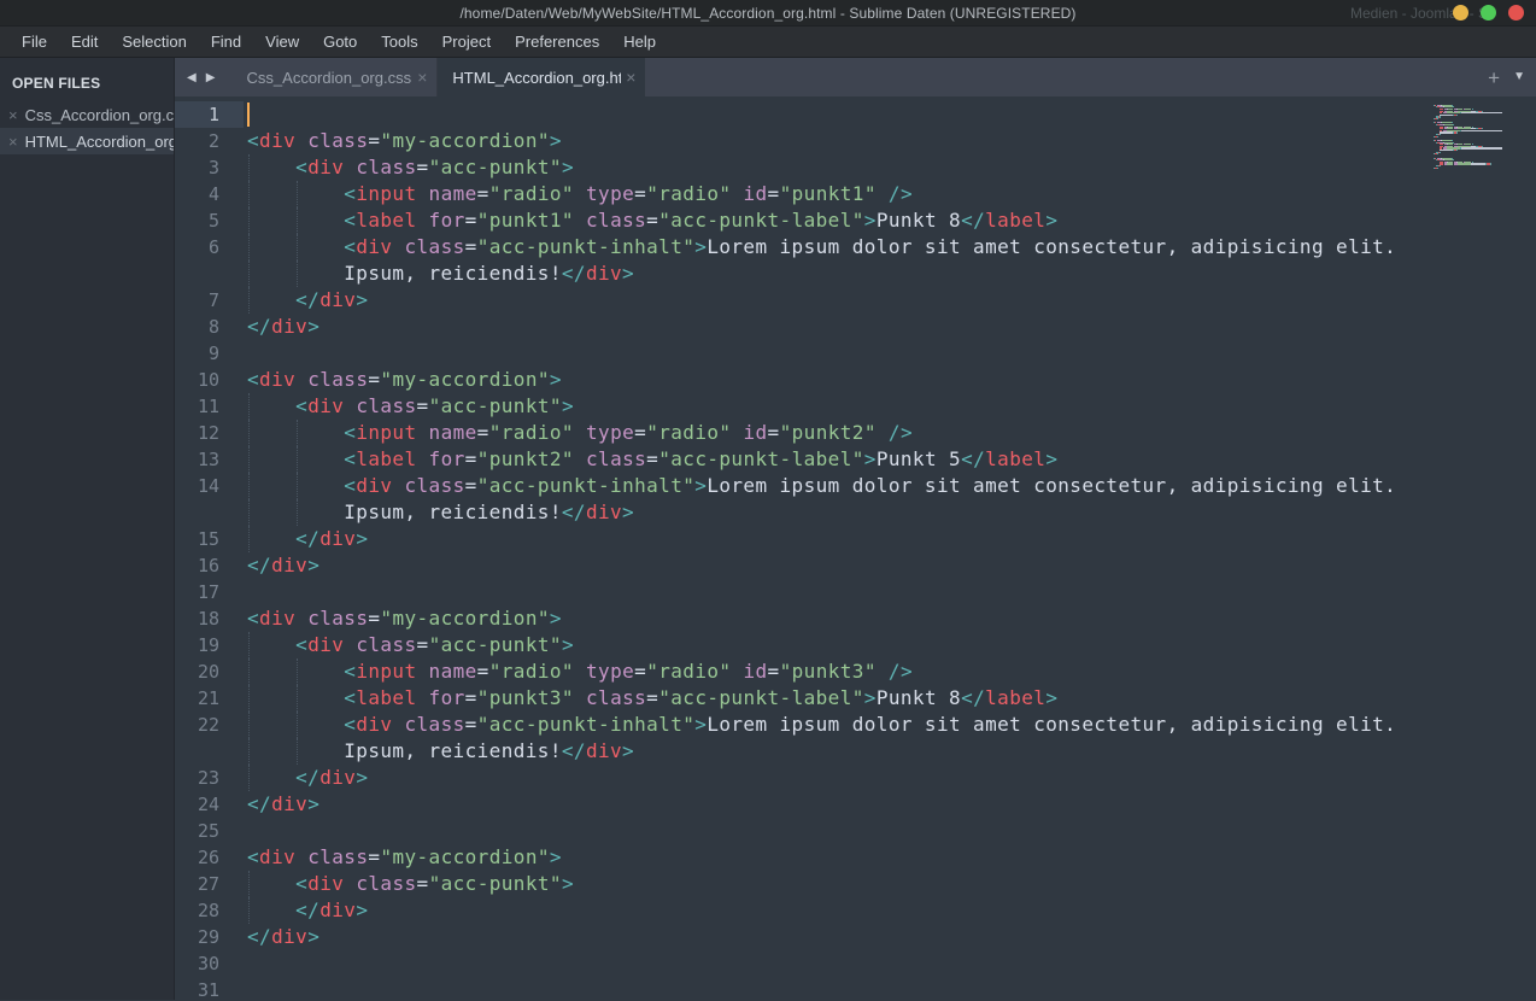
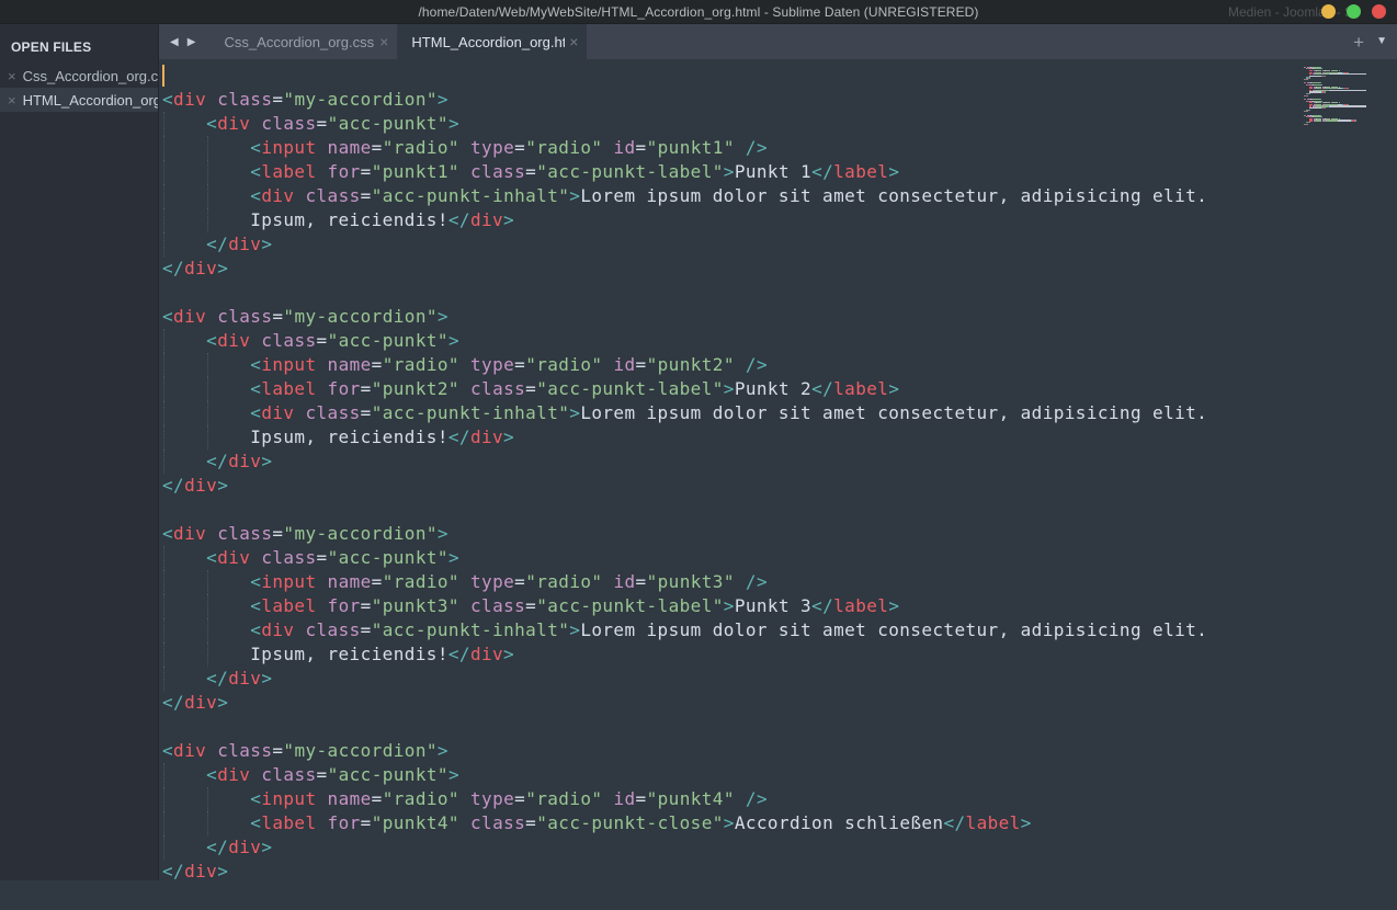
  /home/Daten/Web/MyWebSite/HTML_Accordion_org.html - Sublime Daten (UNREGISTERED)
  Medien - Jooml -
- File
- Edit
- Selection
- Find
- View
- Goto
- Tools
- Project
- Preferences
- Help
  OPEN FILES
  ×
  Css_Accordion_org.c
  ×
  HTML_Accordion_org
  ◀
  ▶
  Css_Accordion_org.css
  ×
  HTML_Accordion_org.ht
  ×
  +
  ▼
- 1
- 2
- 3
- 4
- 5
- 6
- 7
- 8
- 9
- 10
- 11
- 12
- 13
- 14
- 15
- 16
- 17
- 18
- 19
- 20
- 21
- 22
- 23
- 24
- 25
- 26
- 27
- 28
- 29
- 30
- 31
  <div class="my-accordion">
  <div class="acc-punkt">
  <input name="radio" type="radio" id="punkt1" />
- <label for="punkt1" class="acc-punkt-label">Punkt 8</label>
+ <label for="punkt1" class="acc-punkt-label">Punkt 1</label>
  <div class="acc-punkt-inhalt">Lorem ipsum dolor sit amet consectetur, adipisicing elit.
  Ipsum, reiciendis!</div>
  </div>
  </div>
  <div class="my-accordion">
  <div class="acc-punkt">
  <input name="radio" type="radio" id="punkt2" />
- <label for="punkt2" class="acc-punkt-label">Punkt 5</label>
+ <label for="punkt2" class="acc-punkt-label">Punkt 2</label>
  <div class="acc-punkt-inhalt">Lorem ipsum dolor sit amet consectetur, adipisicing elit.
  Ipsum, reiciendis!</div>
  </div>
  </div>
  <div class="my-accordion">
  <div class="acc-punkt">
  <input name="radio" type="radio" id="punkt3" />
- <label for="punkt3" class="acc-punkt-label">Punkt 8</label>
+ <label for="punkt3" class="acc-punkt-label">Punkt 3</label>
  <div class="acc-punkt-inhalt">Lorem ipsum dolor sit amet consectetur, adipisicing elit.
  Ipsum, reiciendis!</div>
  </div>
  </div>
  <div class="my-accordion">
  <div class="acc-punkt">
+ <input name="radio" type="radio" id="punkt4" />
+ <label for="punkt4" class="acc-punkt-close">Accordion schließen</label>
  </div>
  </div>
